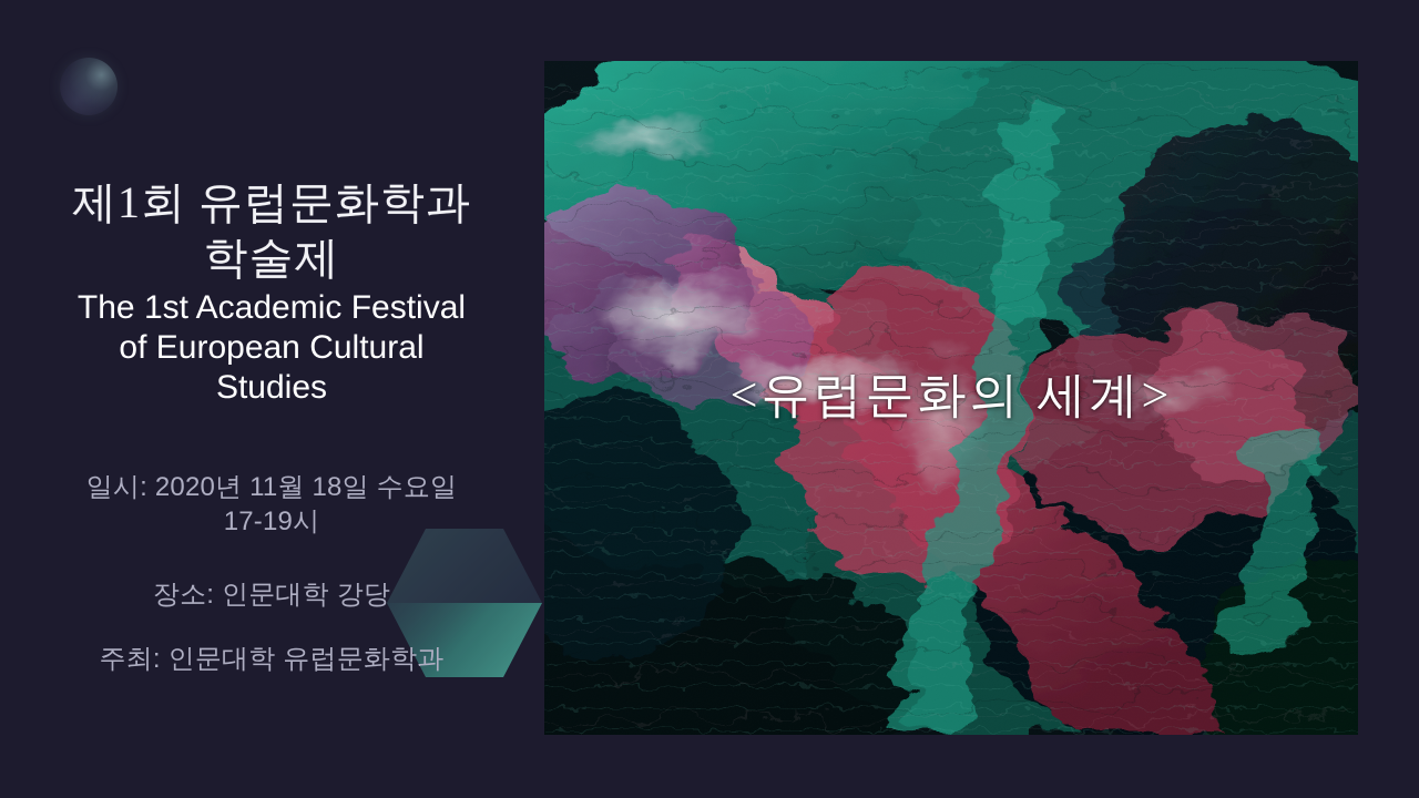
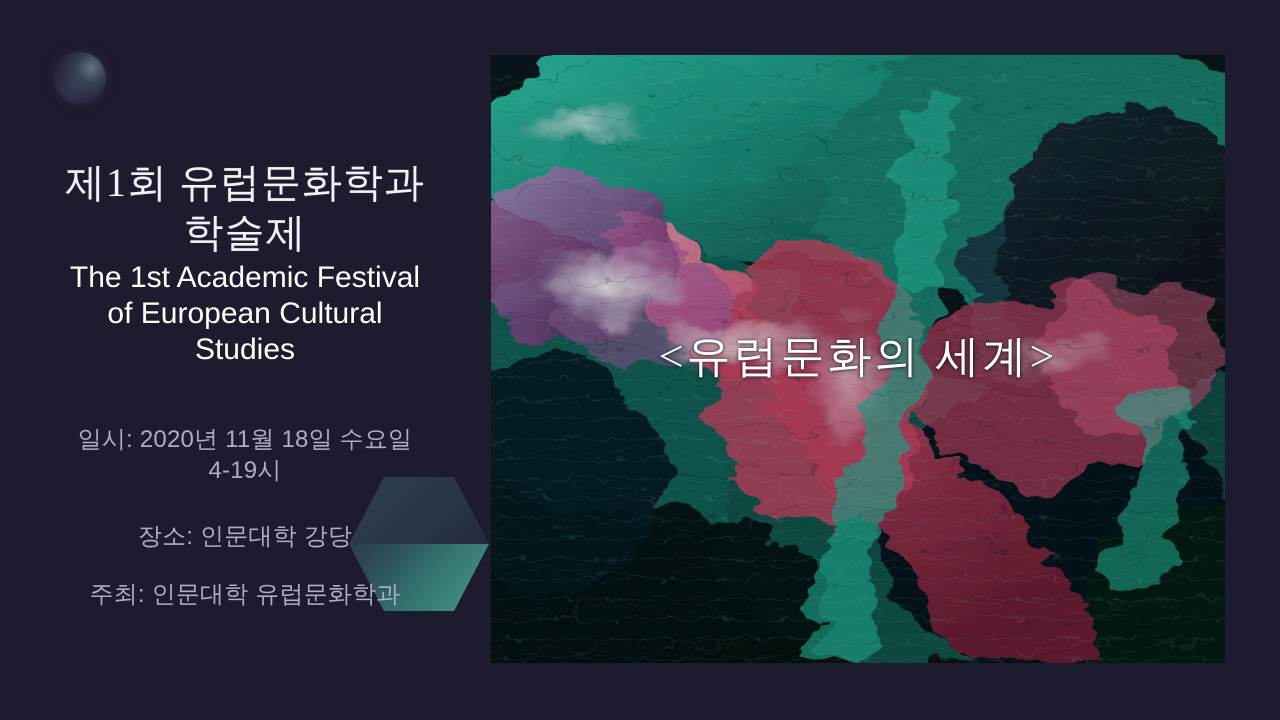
  제1회 유럽문화학과
  학술제
  The 1st Academic Festival
  of European Cultural
  Studies
  일시: 2020년 11월 18일 수요일
- 17-19시
+ 4-19시
  장소: 인문대학 강당
  주최: 인문대학 유럽문화학과
  <유럽문화의 세계>
